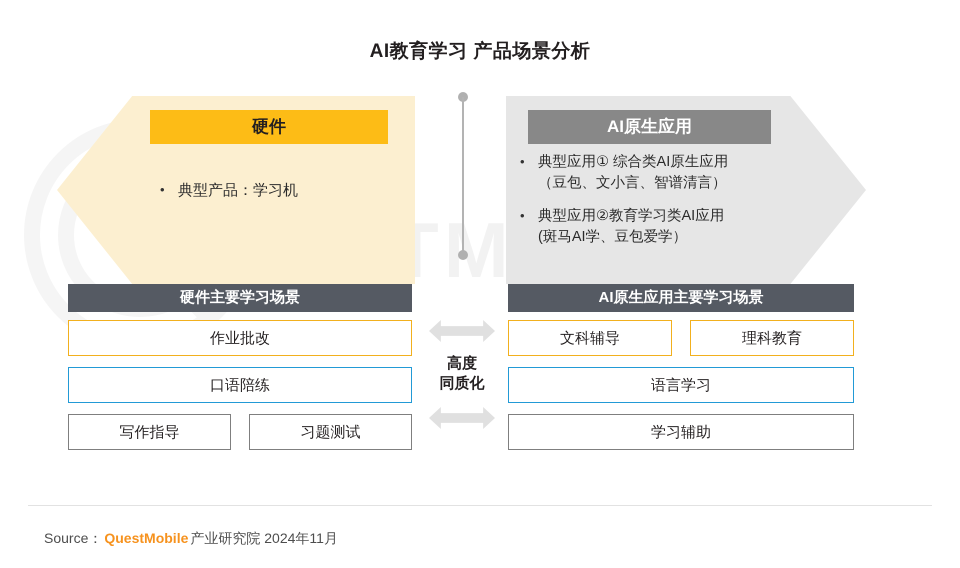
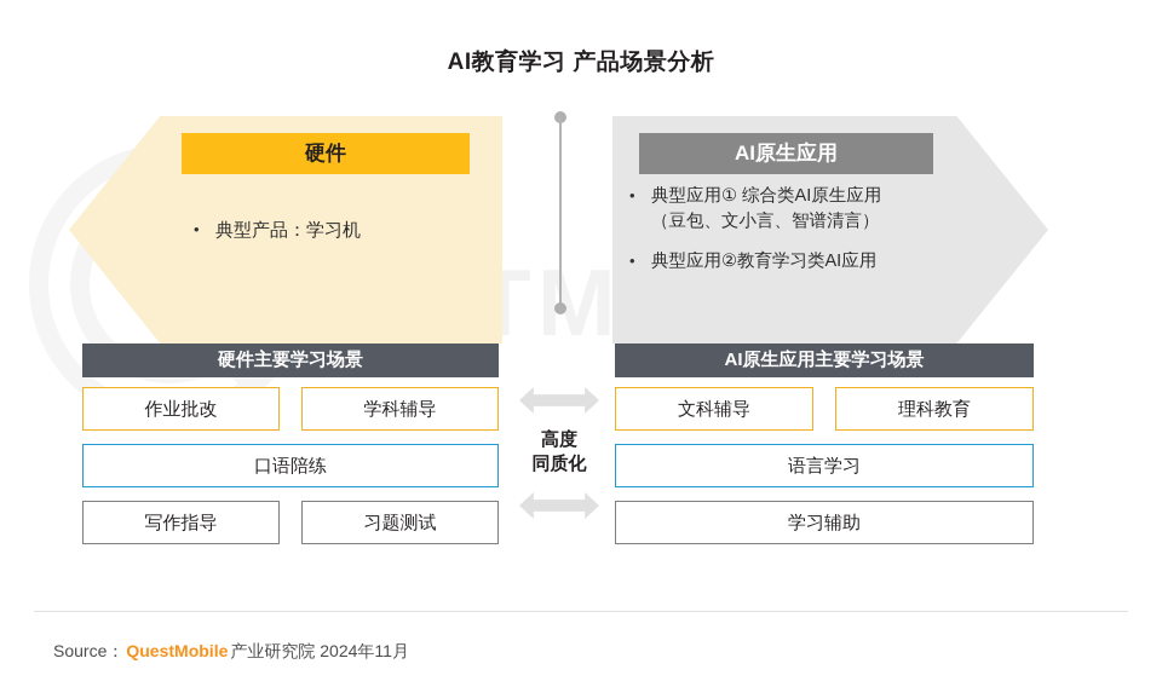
  AI教育学习 产品场景分析
  硬件
  •
  典型产品：学习机
  AI原生应用
  •
  典型应用① 综合类AI原生应用
  （豆包、文小言、智谱清言）
  •
  典型应用②教育学习类AI应用
- (斑马AI学、豆包爱学）
  硬件主要学习场景
  AI原生应用主要学习场景
  作业批改
+ 学科辅导
  口语陪练
  写作指导
  习题测试
  高度
  同质化
  文科辅导
  理科教育
  语言学习
  学习辅助
  Source： QuestMobile 产业研究院 2024年11月
